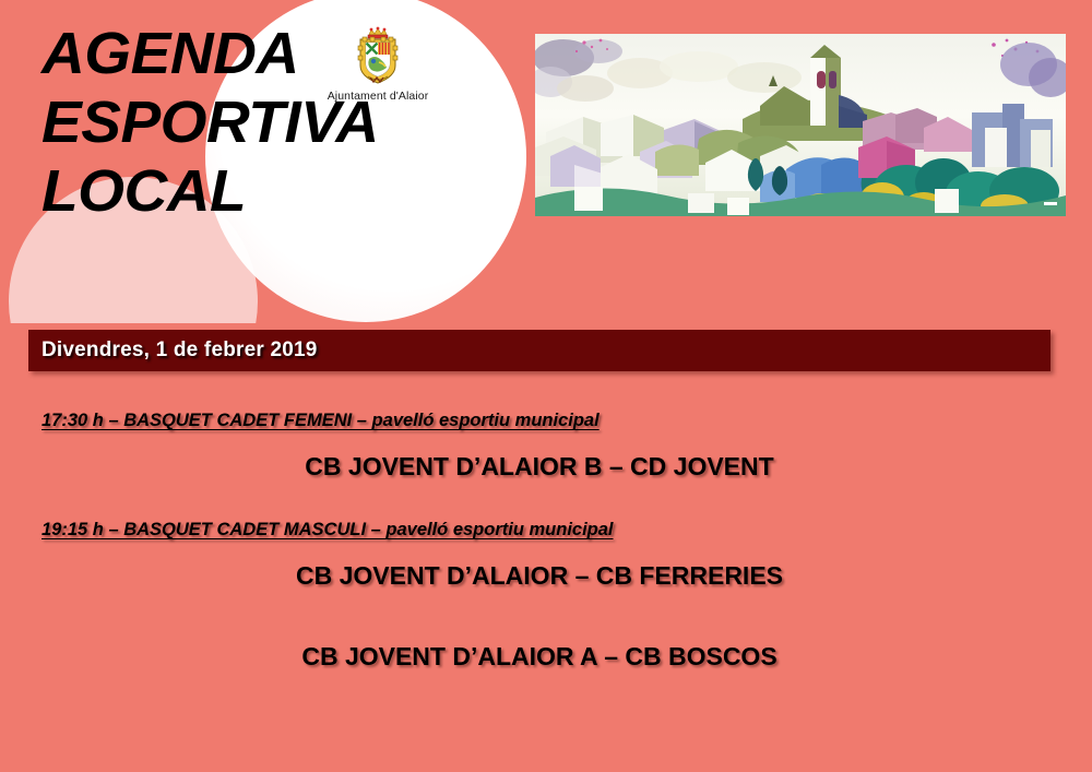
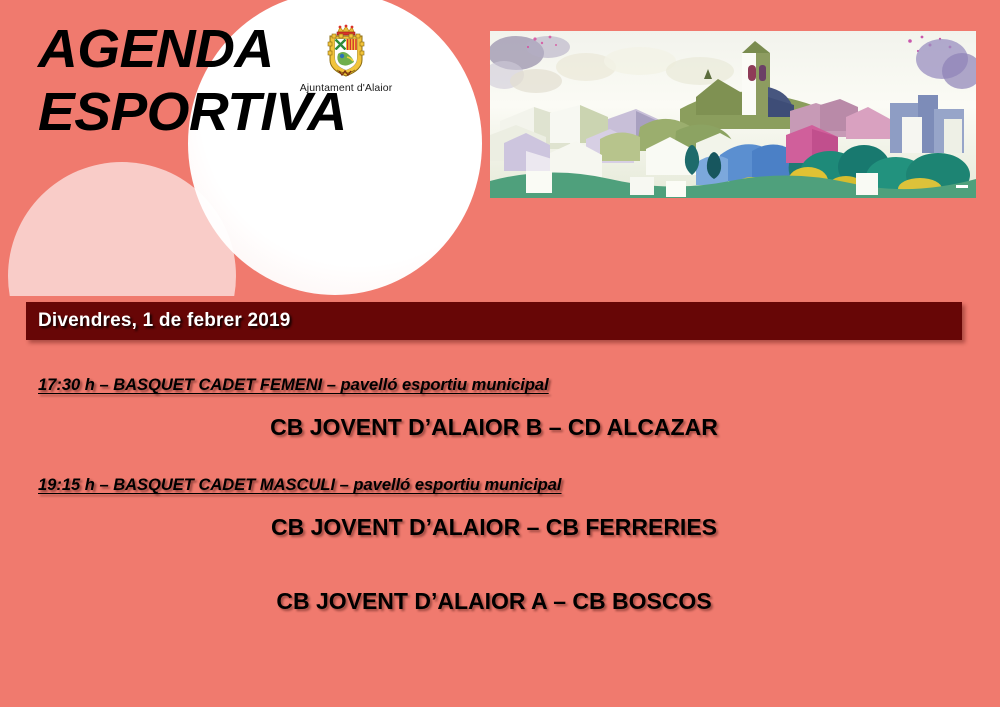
  AGENDA
  ESPORTIVA
- LOCAL
  Ajuntament d'Alaior
  Divendres, 1 de febrer 2019
  17:30 h – BASQUET CADET FEMENI – pavelló esportiu municipal
- CB JOVENT D’ALAIOR B – CD JOVENT
+ CB JOVENT D’ALAIOR B – CD ALCAZAR
  19:15 h – BASQUET CADET MASCULI – pavelló esportiu municipal
  CB JOVENT D’ALAIOR – CB FERRERIES
  CB JOVENT D’ALAIOR A – CB BOSCOS
